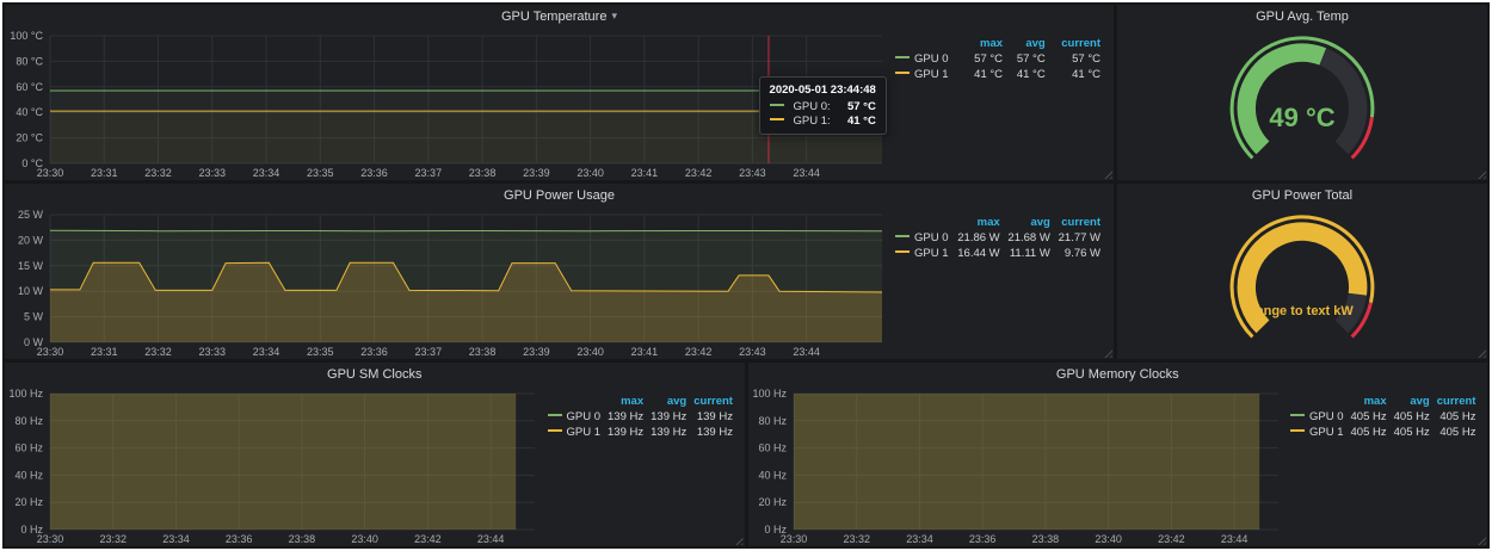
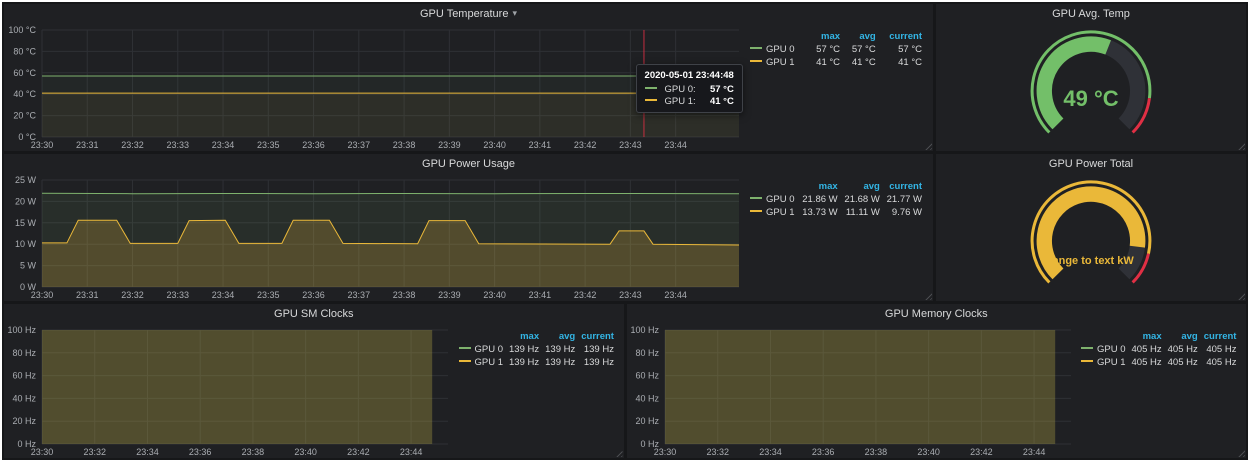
  GPU Temperature
  ▾
  2020-05-01 23:44:48
  GPU 0:
  57 °C
  GPU 1:
  41 °C
  0 °C
  20 °C
  40 °C
  60 °C
  80 °C
  100 °C
  23:30
  23:31
  23:32
  23:33
  23:34
  23:35
  23:36
  23:37
  23:38
  23:39
  23:40
  23:41
  23:42
  23:43
  23:44
  	max	avg	current
  GPU 0	57 °C	57 °C	57 °C
  GPU 1	41 °C	41 °C	41 °C
  GPU Avg. Temp
  49 °C
  GPU Power Usage
  0 W
  5 W
  10 W
  15 W
  20 W
  25 W
  23:30
  23:31
  23:32
  23:33
  23:34
  23:35
  23:36
  23:37
  23:38
  23:39
  23:40
  23:41
  23:42
  23:43
  23:44
  	max	avg	current
  GPU 0	21.86 W	21.68 W	21.77 W
- GPU 1	16.44 W	11.11 W	9.76 W
+ GPU 1	13.73 W	11.11 W	9.76 W
  GPU Power Total
  range to text kW
  GPU SM Clocks
  0 Hz
  20 Hz
  40 Hz
  60 Hz
  80 Hz
  100 Hz
  23:30
  23:32
  23:34
  23:36
  23:38
  23:40
  23:42
  23:44
  	max	avg	current
  GPU 0	139 Hz	139 Hz	139 Hz
  GPU 1	139 Hz	139 Hz	139 Hz
  GPU Memory Clocks
  0 Hz
  20 Hz
  40 Hz
  60 Hz
  80 Hz
  100 Hz
  23:30
  23:32
  23:34
  23:36
  23:38
  23:40
  23:42
  23:44
  	max	avg	current
  GPU 0	405 Hz	405 Hz	405 Hz
  GPU 1	405 Hz	405 Hz	405 Hz
